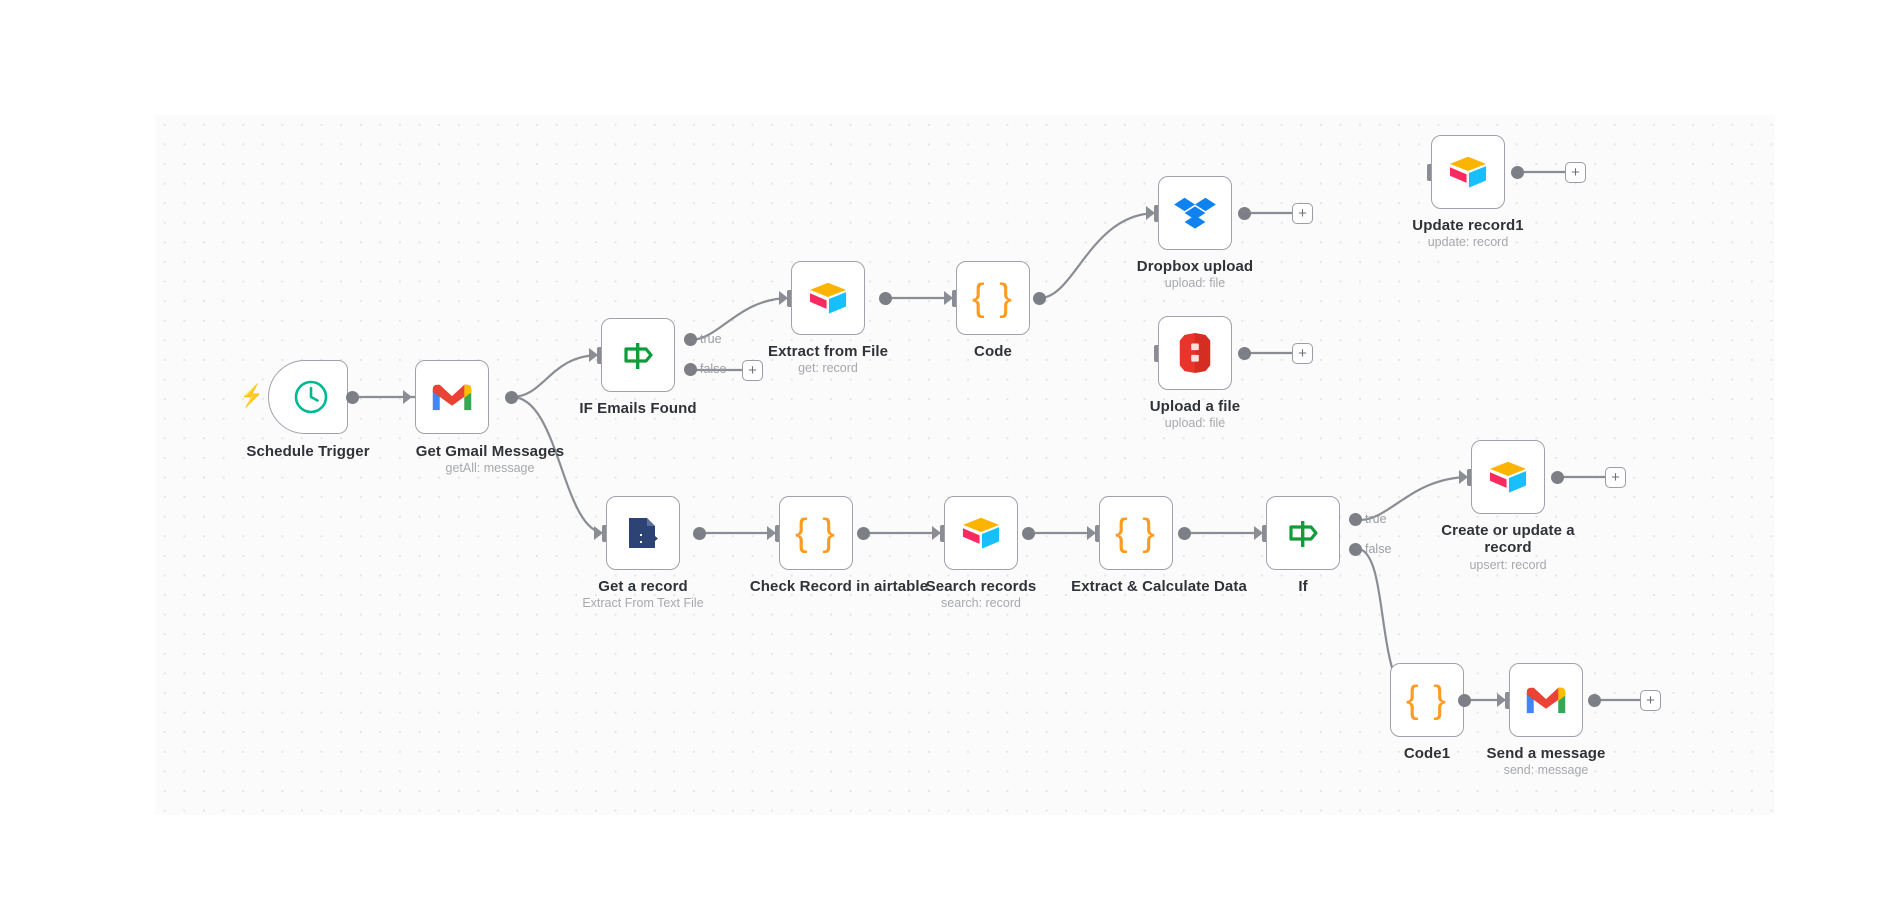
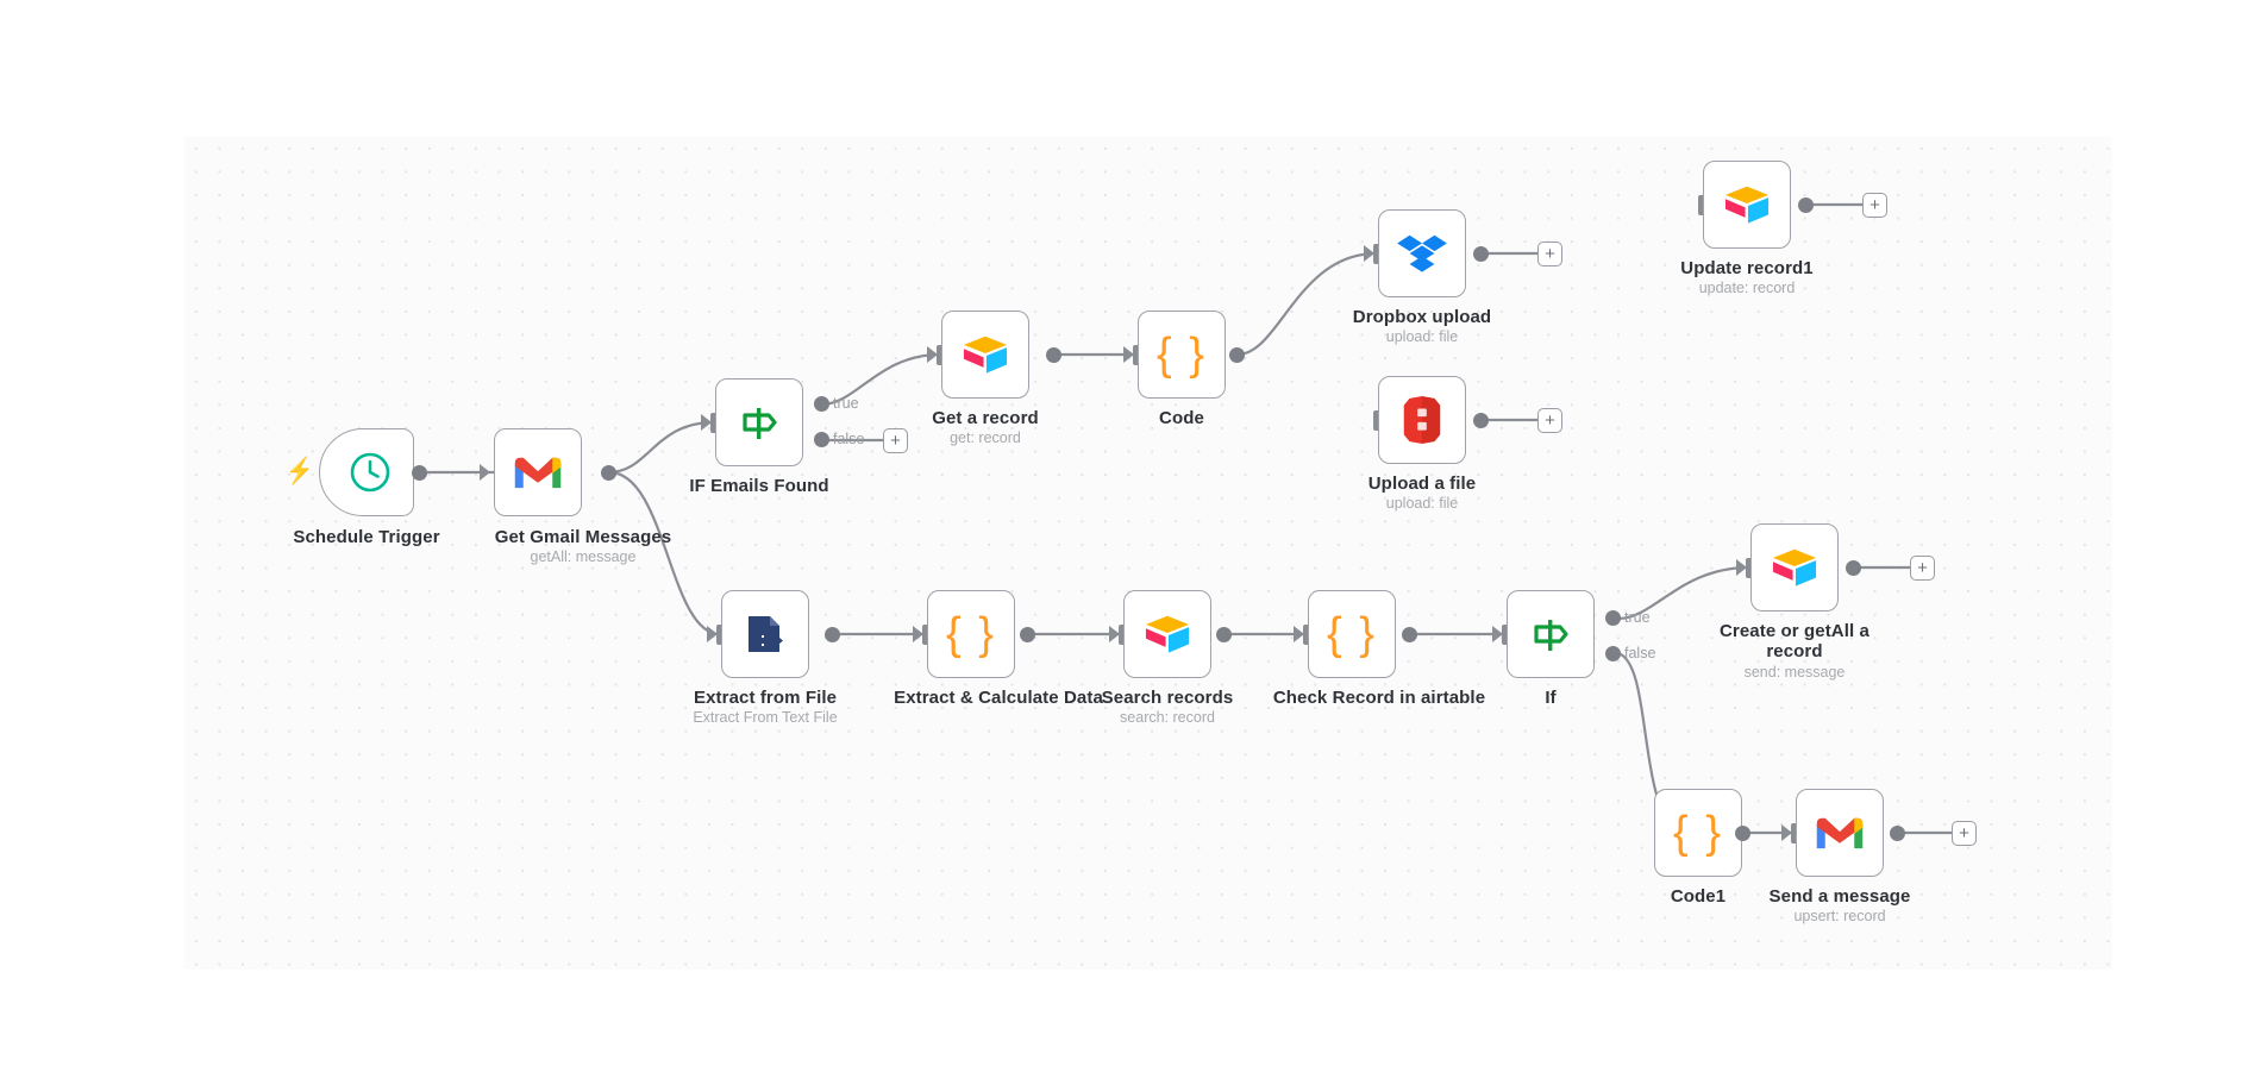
  ⚡
  Schedule Trigger
  Get Gmail Messages
  getAll: message
  true
  false
  +
  IF Emails Found
- Extract from File
+ Get a record
  get: record
  { }
  Code
  +
  Dropbox upload
  upload: file
  +
  Upload a file
  upload: file
  +
  Update record1
  update: record
- Get a record
+ Extract from File
  Extract From Text File
  { }
- Check Record in airtable
+ Extract & Calculate Data
  Search records
  search: record
  { }
- Extract & Calculate Data
+ Check Record in airtable
  true
  false
  If
  +
- Create or update a record
+ Create or getAll a record
- upsert: record
+ send: message
  { }
  Code1
  +
  Send a message
- send: message
+ upsert: record
